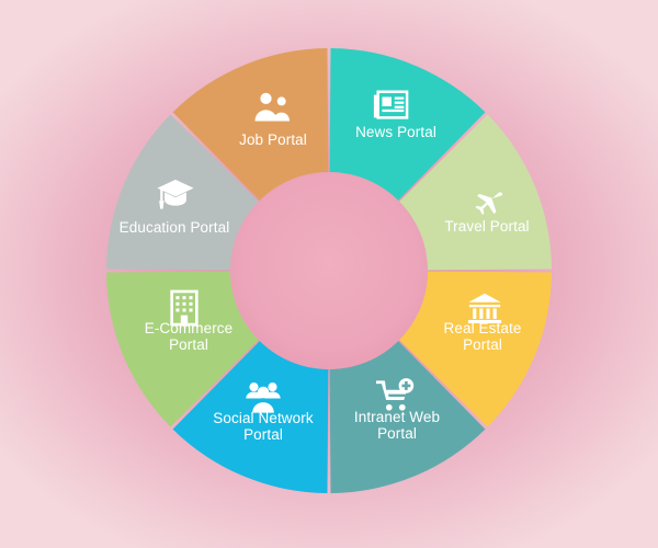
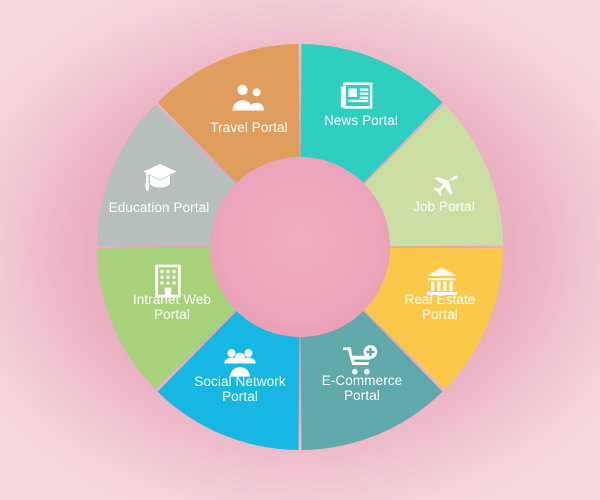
  News Portal
- Travel Portal
+ Job Portal
  Real Estate
  Portal
- Intranet Web
+ E-Commerce
  Portal
  Social Network
  Portal
- E-Commerce
+ Intranet Web
  Portal
  Education Portal
- Job Portal
+ Travel Portal
